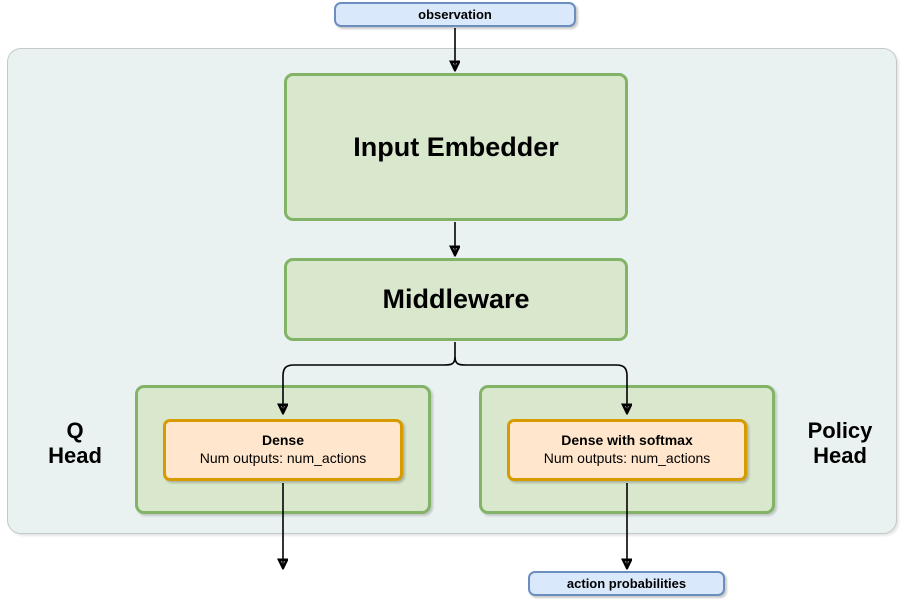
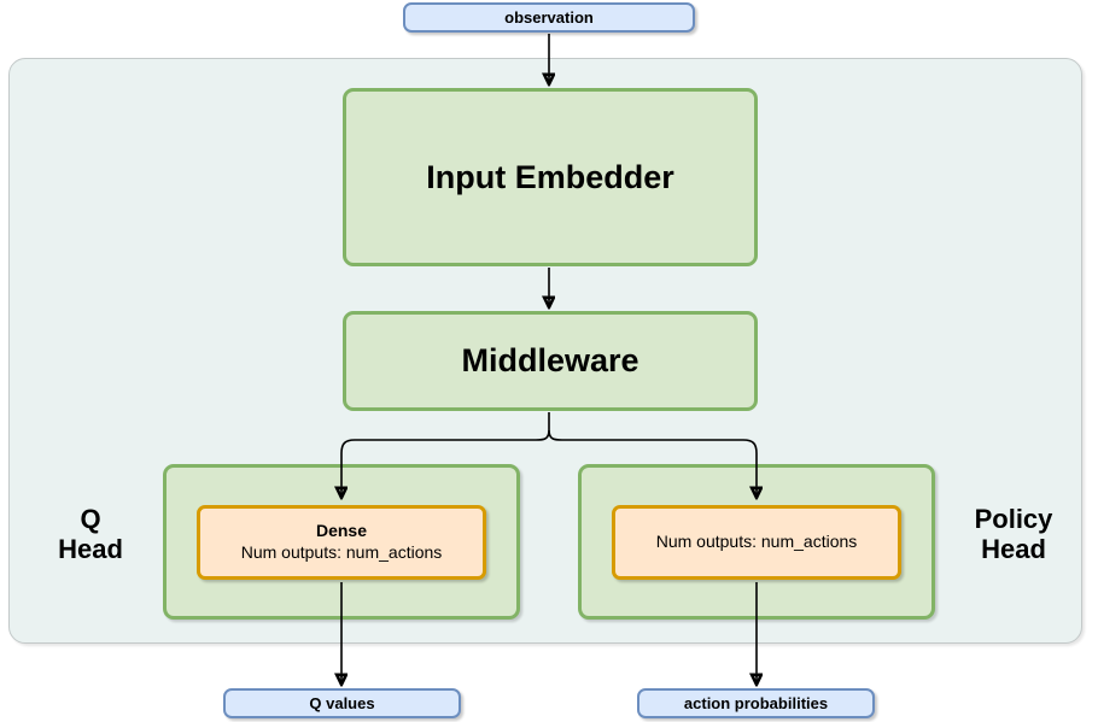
  observation
  Input Embedder
  Middleware
  Dense
  Num outputs: num_actions
- Dense with softmax
  Num outputs: num_actions
  Q
  Head
  Policy
  Head
+ Q values
  action probabilities
